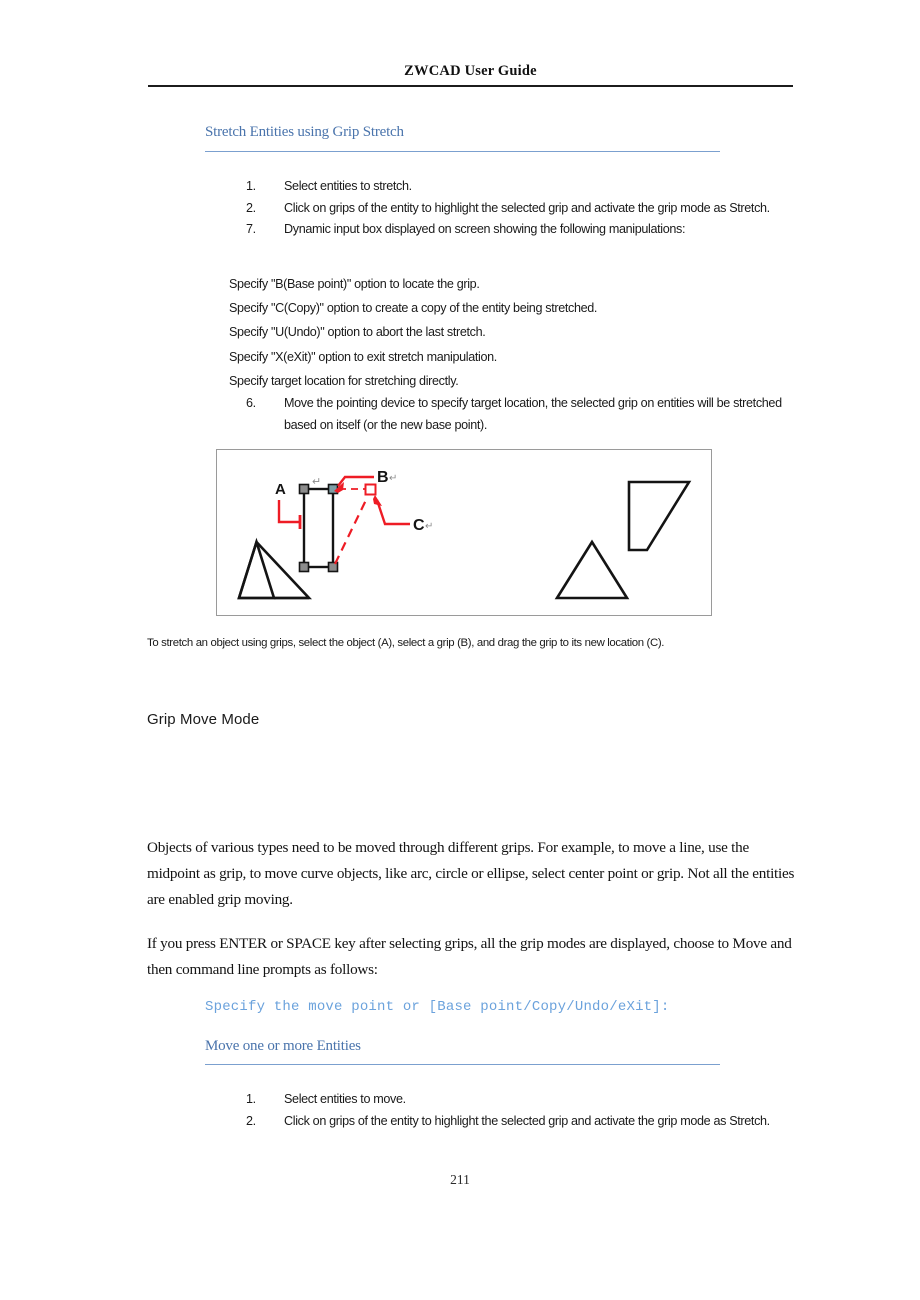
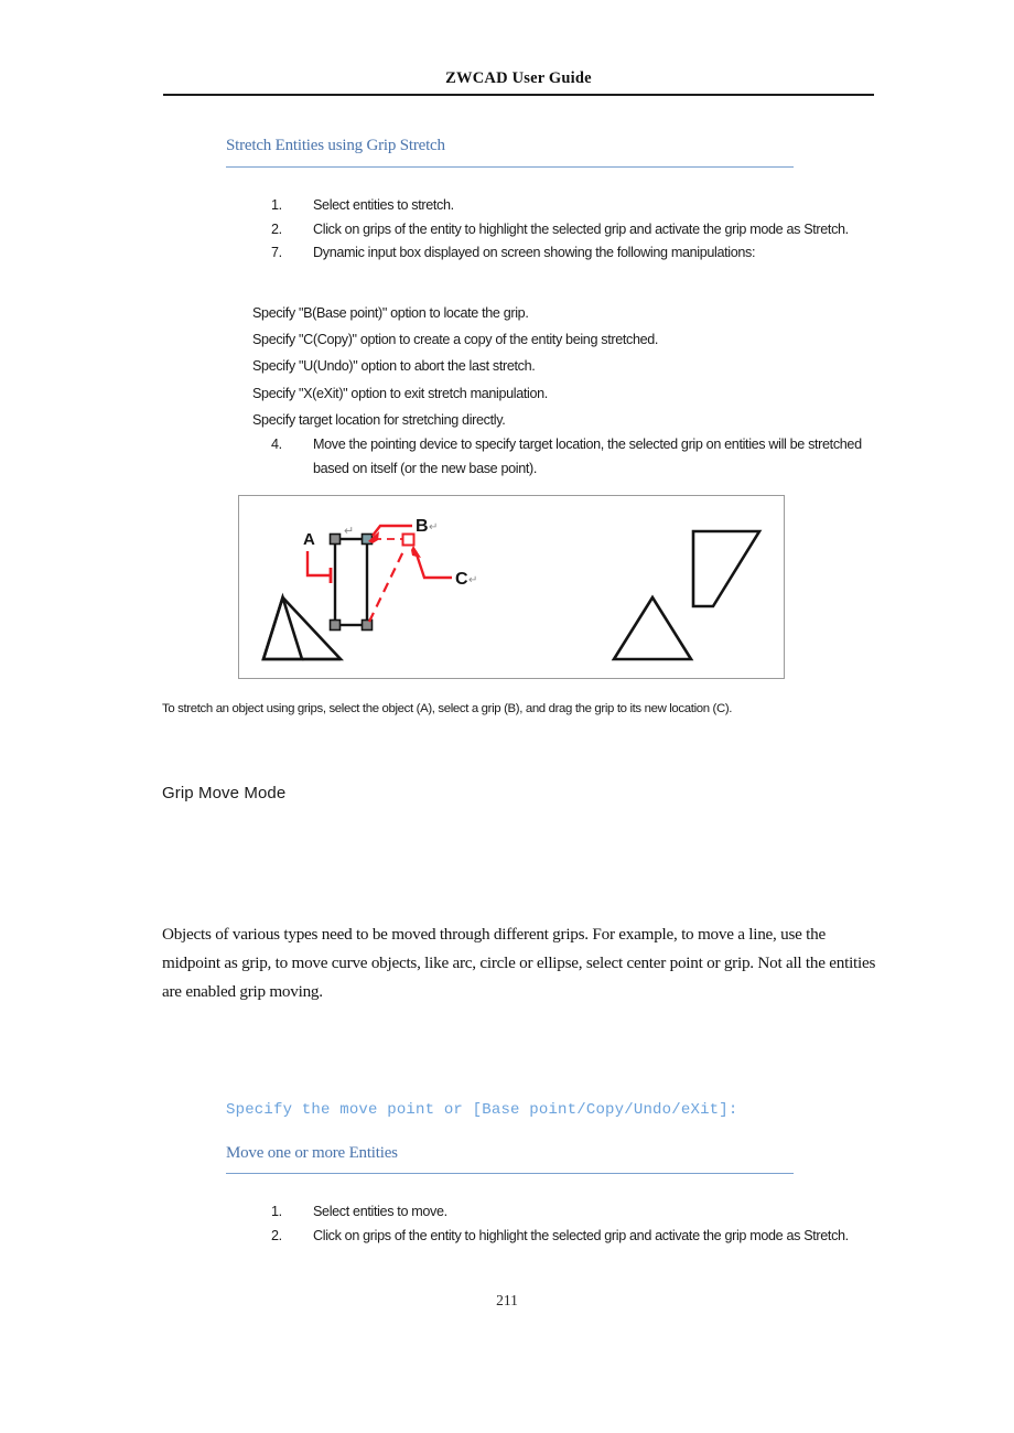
  ZWCAD User Guide
  Stretch Entities using Grip Stretch
  1.
  Select entities to stretch.
  2.
  Click on grips of the entity to highlight the selected grip and activate the grip mode as Stretch.
  7.
  Dynamic input box displayed on screen showing the following manipulations:
  Specify "B(Base point)" option to locate the grip.
  Specify "C(Copy)" option to create a copy of the entity being stretched.
  Specify "U(Undo)" option to abort the last stretch.
  Specify "X(eXit)" option to exit stretch manipulation.
  Specify target location for stretching directly.
- 6.
+ 4.
  Move the pointing device to specify target location, the selected grip on entities will be stretched based on itself (or the new base point).
  A
  ↵
  B
  ↵
  C
  ↵
  To stretch an object using grips, select the object (A), select a grip (B), and drag the grip to its new location (C).
  Grip Move Mode
  Objects of various types need to be moved through different grips. For example, to move a line, use the midpoint as grip, to move curve objects, like arc, circle or ellipse, select center point or grip. Not all the entities are enabled grip moving.
- If you press ENTER or SPACE key after selecting grips, all the grip modes are displayed, choose to Move and then command line prompts as follows:
  Specify the move point or [Base point/Copy/Undo/eXit]:
  Move one or more Entities
  1.
  Select entities to move.
  2.
  Click on grips of the entity to highlight the selected grip and activate the grip mode as Stretch.
  211
